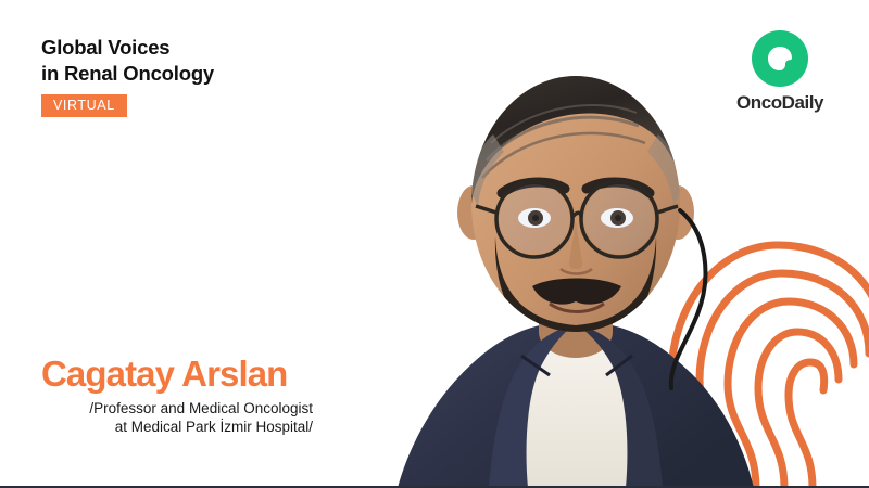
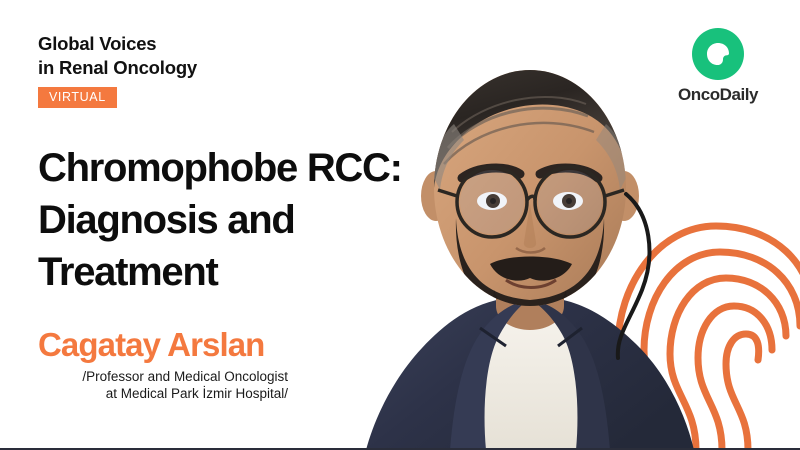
  Global Voices
  in Renal Oncology
  VIRTUAL
+ Chromophobe RCC:
+ Diagnosis and
+ Treatment
  Cagatay Arslan
  /Professor and Medical Oncologist
  at Medical Park İzmir Hospital/
  OncoDaily
